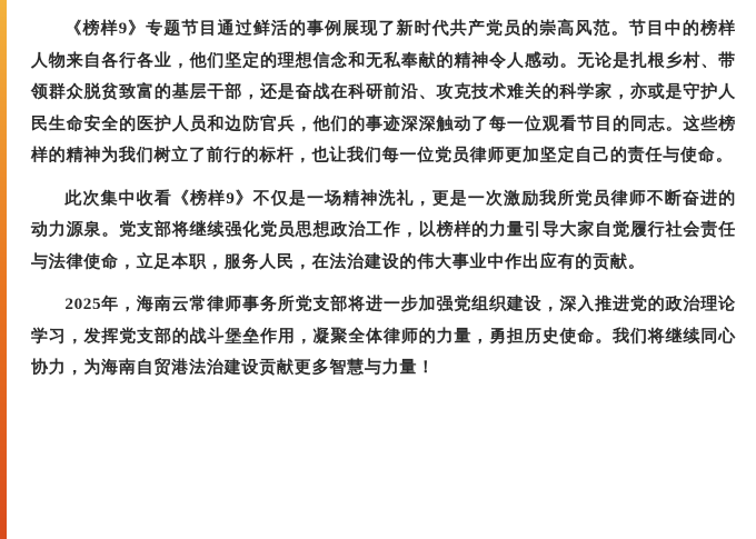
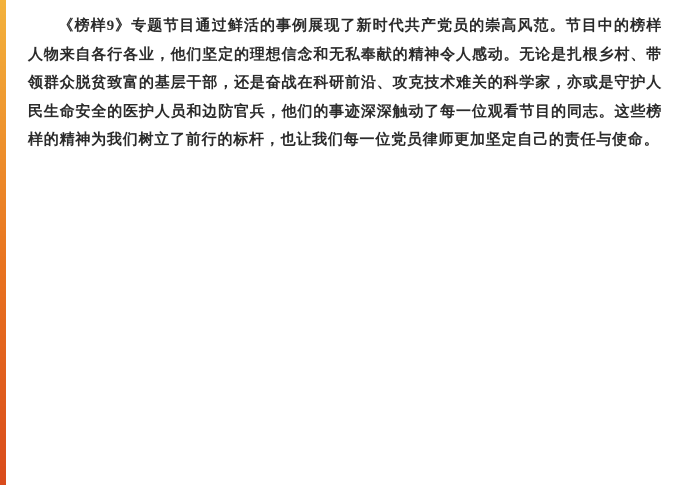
  《榜样9》专题节目通过鲜活的事例展现了新时代共产党员的崇高风范。节目中的榜样人物来自各行各业，他们坚定的理想信念和无私奉献的精神令人感动。无论是扎根乡村、带领群众脱贫致富的基层干部，还是奋战在科研前沿、攻克技术难关的科学家，亦或是守护人民生命安全的医护人员和边防官兵，他们的事迹深深触动了每一位观看节目的同志。这些榜样的精神为我们树立了前行的标杆，也让我们每一位党员律师更加坚定自己的责任与使命。
- 此次集中收看《榜样9》不仅是一场精神洗礼，更是一次激励我所党员律师不断奋进的动力源泉。党支部将继续强化党员思想政治工作，以榜样的力量引导大家自觉履行社会责任与法律使命，立足本职，服务人民，在法治建设的伟大事业中作出应有的贡献。
- 2025年，海南云常律师事务所党支部将进一步加强党组织建设，深入推进党的政治理论学习，发挥党支部的战斗堡垒作用，凝聚全体律师的力量，勇担历史使命。我们将继续同心协力，为海南自贸港法治建设贡献更多智慧与力量！
